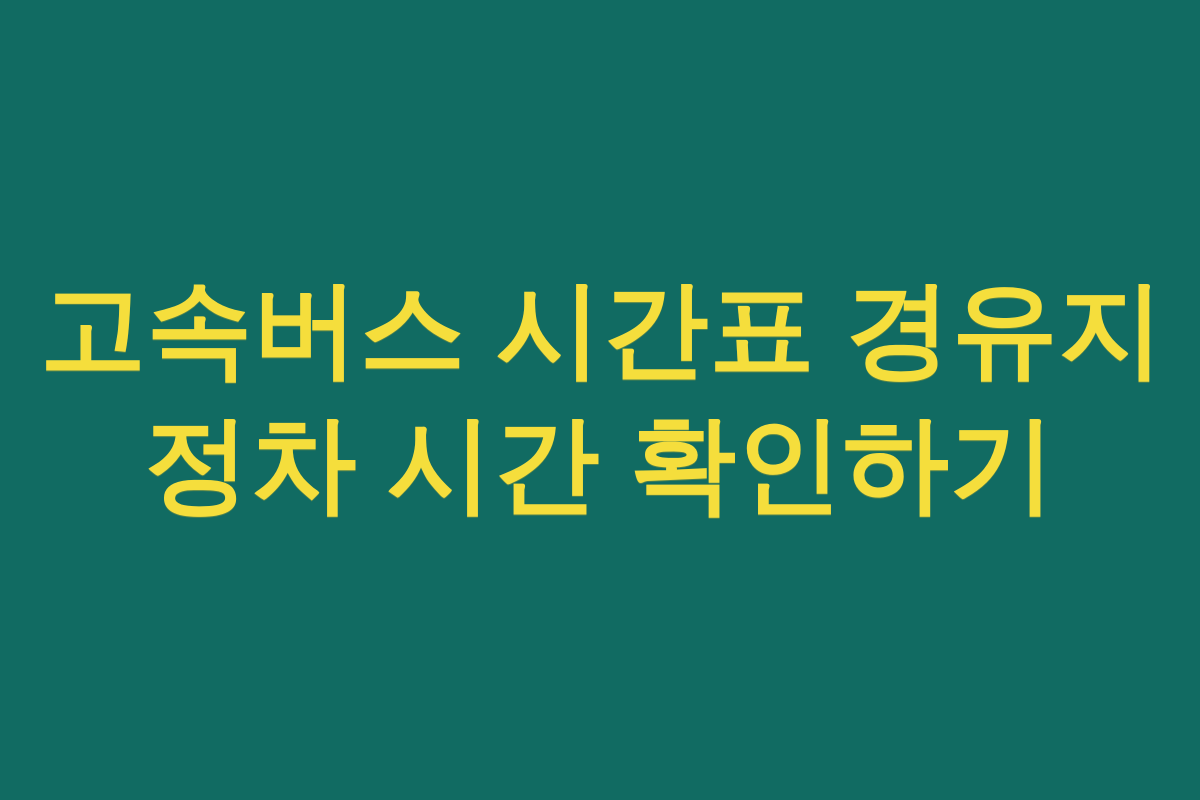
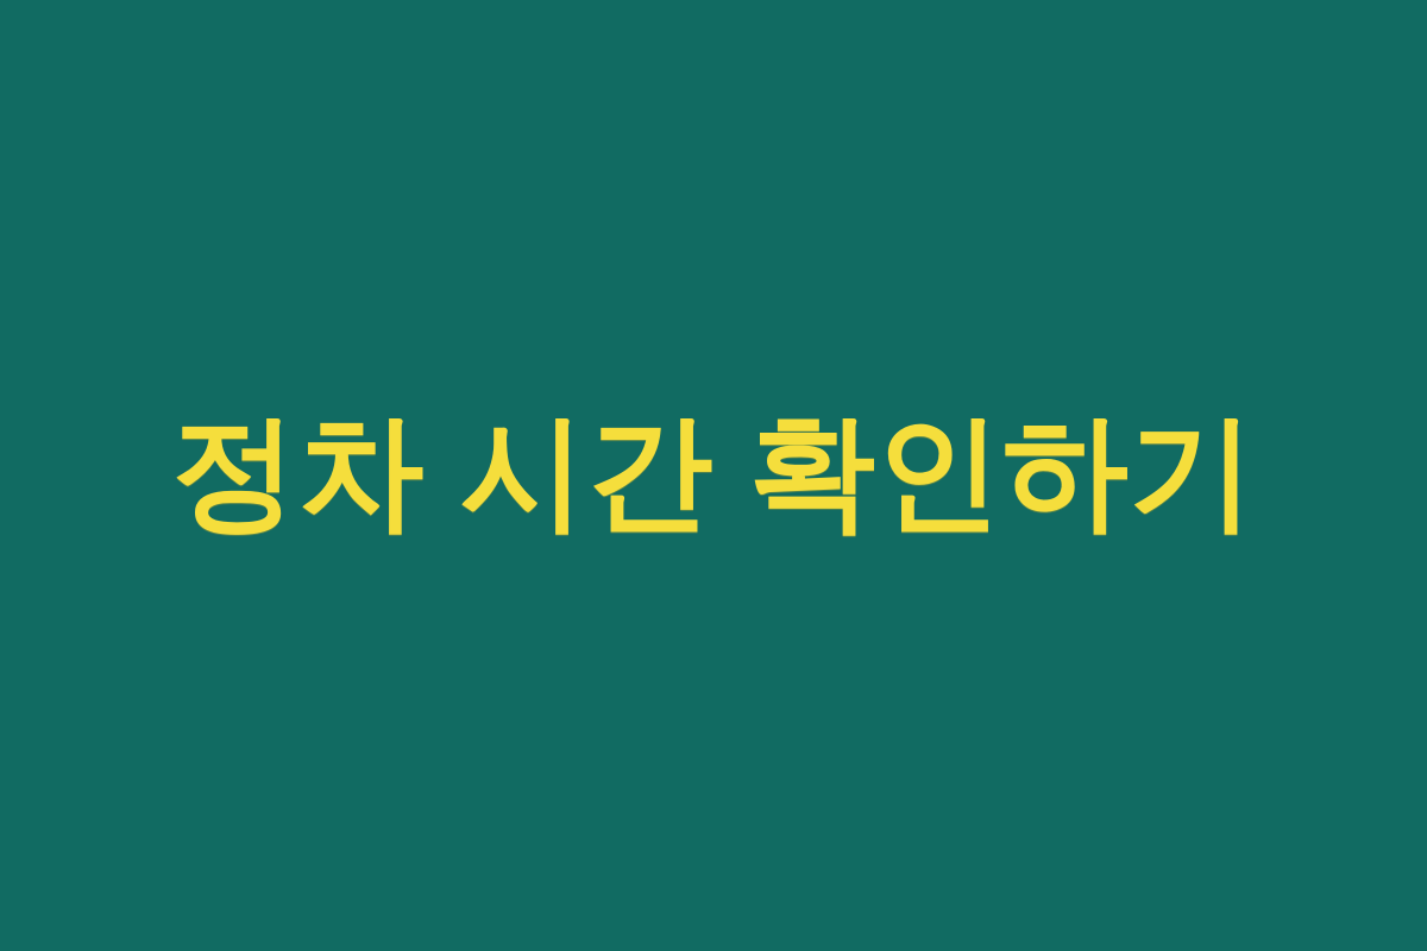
- 고속버스 시간표 경유지
  정차 시간 확인하기
